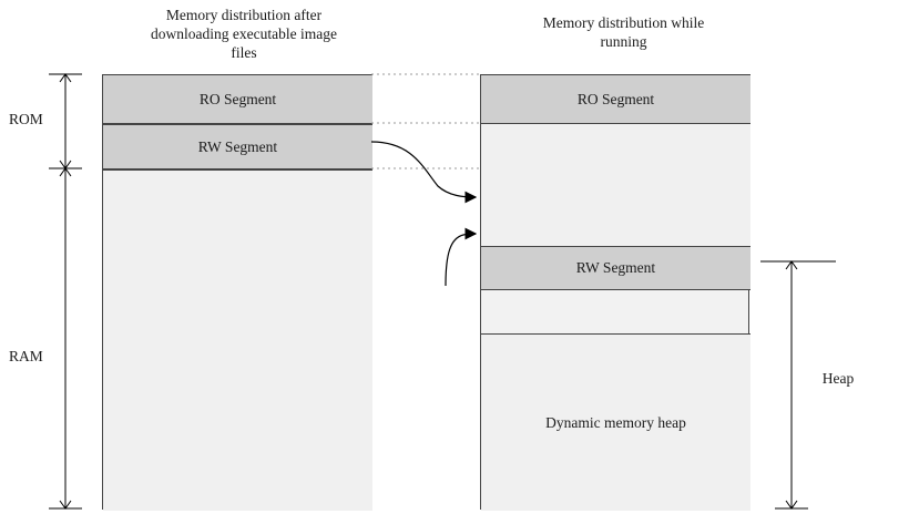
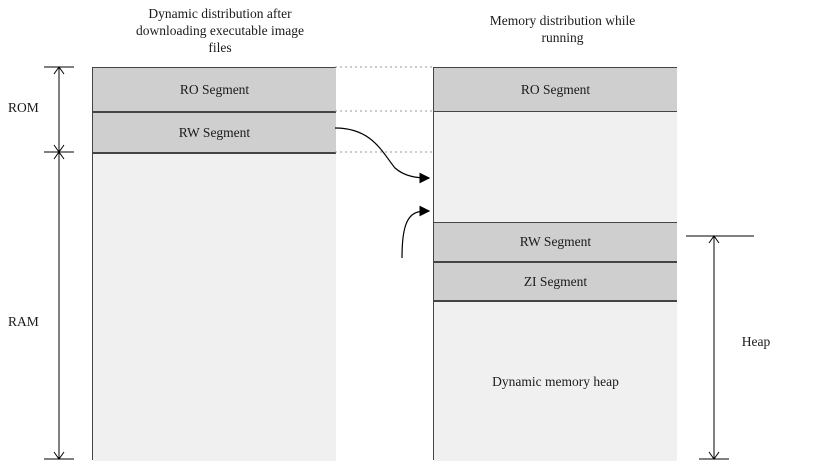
- Memory distribution after downloading executable image files
+ Dynamic distribution after downloading executable image files
  Memory distribution while running
  RO Segment
  RW Segment
  RO Segment
  RW Segment
+ ZI Segment
  Dynamic memory heap
  ROM
  RAM
  Heap
